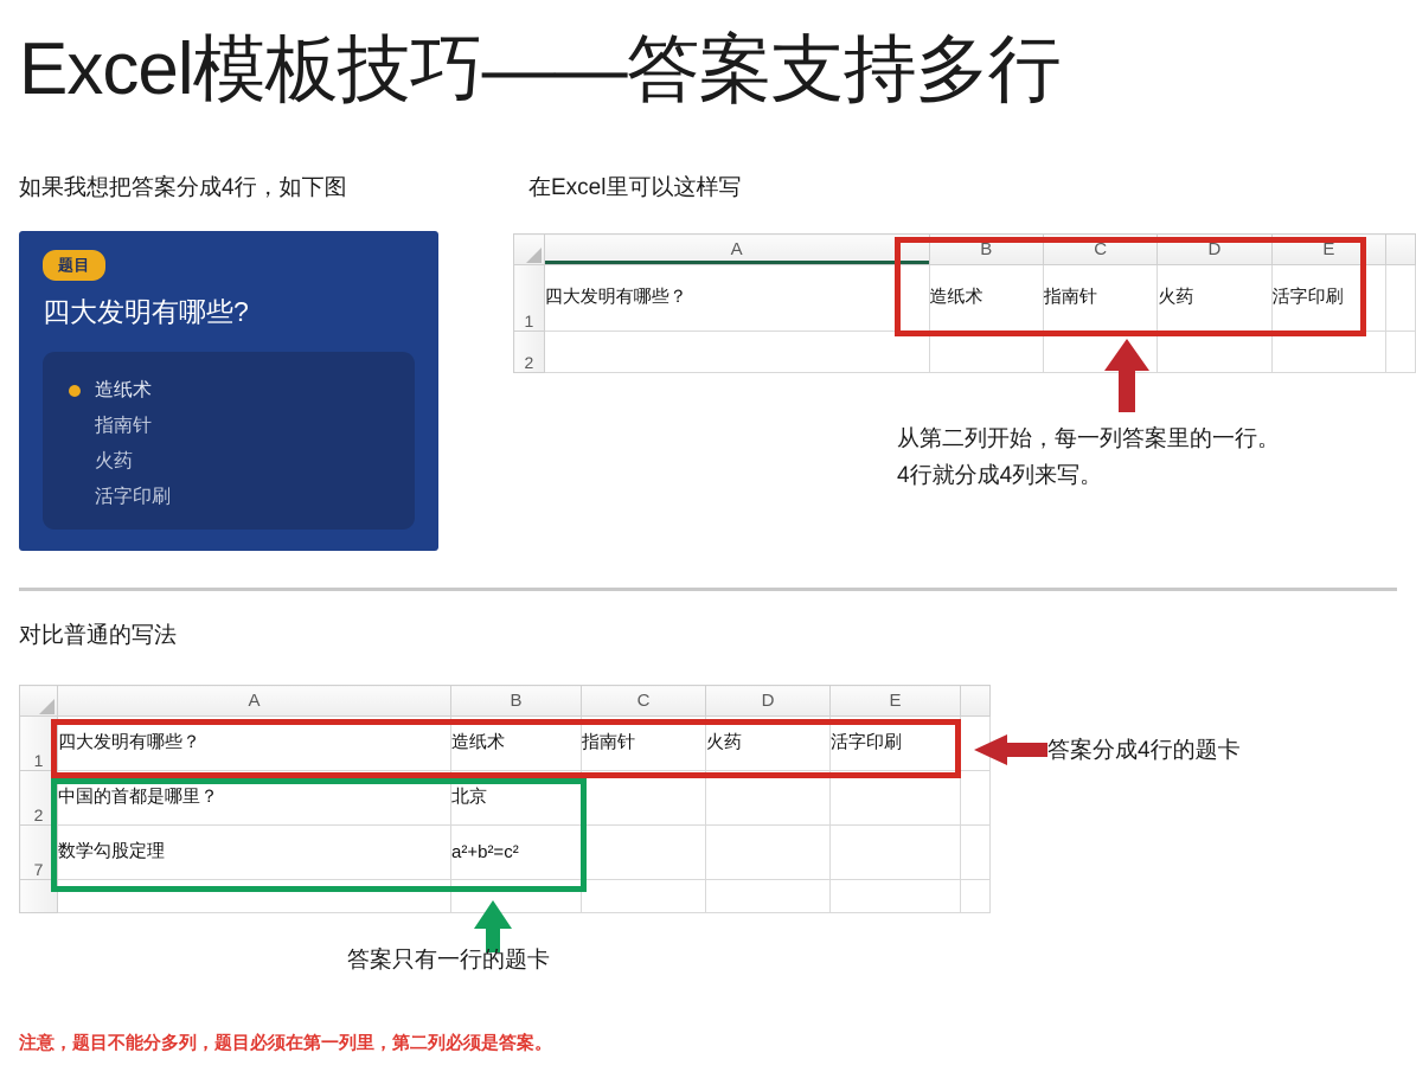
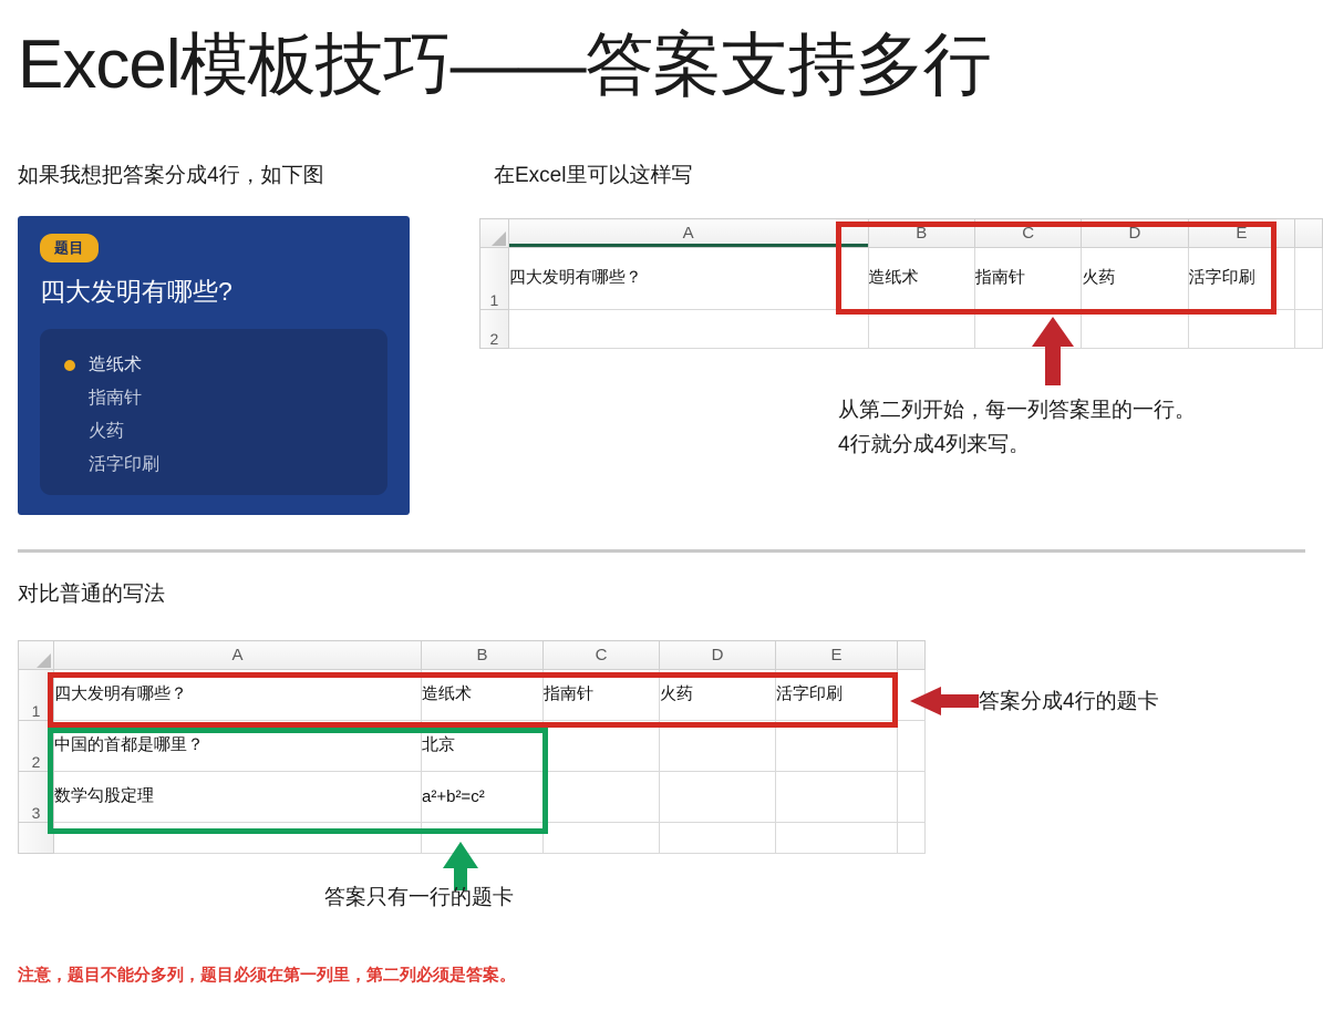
  Excel模板技巧——答案支持多行
  如果我想把答案分成4行，如下图
  在Excel里可以这样写
  题目
  四大发明有哪些?
  造纸术
  指南针
  火药
  活字印刷
  	A	B	C	D	E
  1	四大发明有哪些？	造纸术	指南针	火药	活字印刷
  2
  从第二列开始，每一列答案里的一行。
  4行就分成4列来写。
  对比普通的写法
  	A	B	C	D	E
  1	四大发明有哪些？	造纸术	指南针	火药	活字印刷
  2	中国的首都是哪里？	北京
- 7	数学勾股定理	a²+b²=c²
+ 3	数学勾股定理	a²+b²=c²
  答案分成4行的题卡
  答案只有一行的题卡
  注意，题目不能分多列，题目必须在第一列里，第二列必须是答案。
